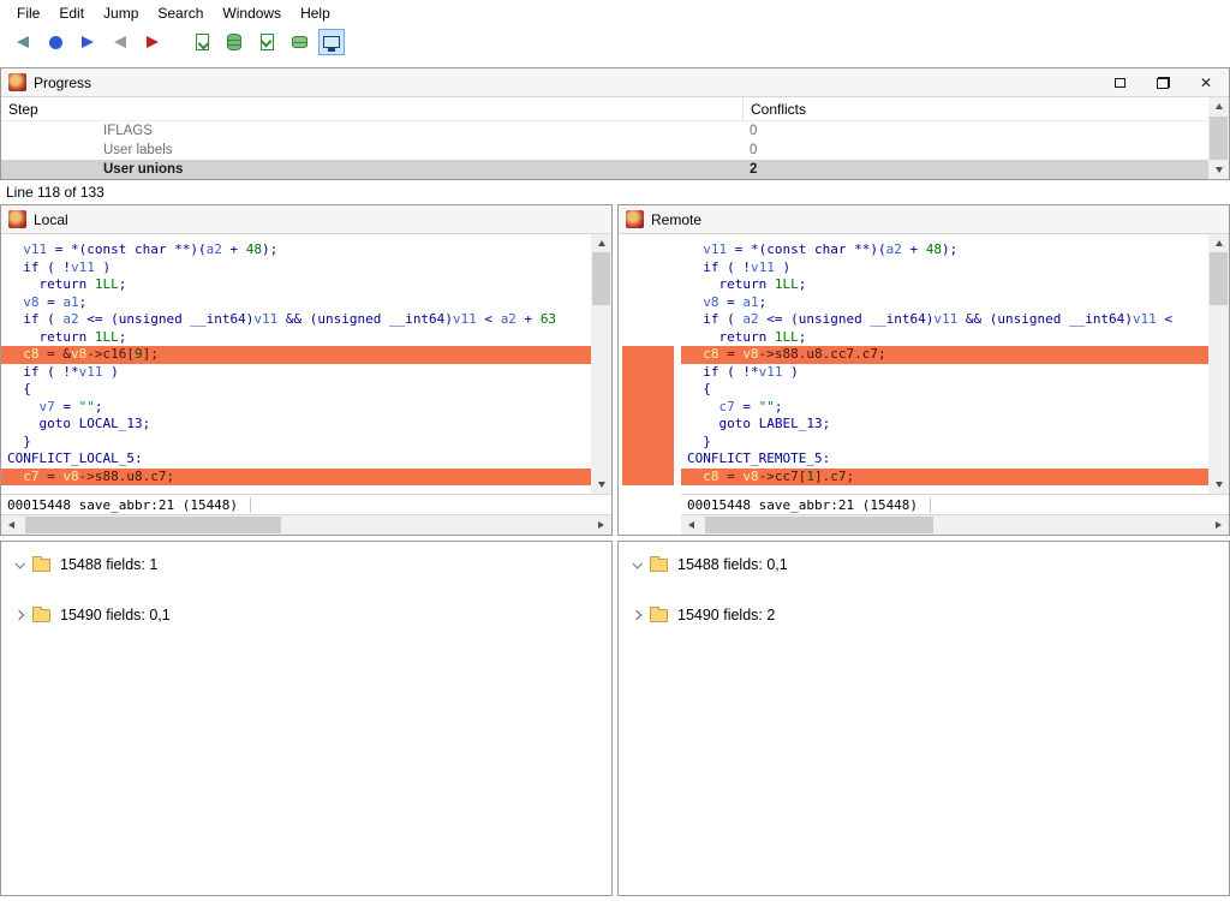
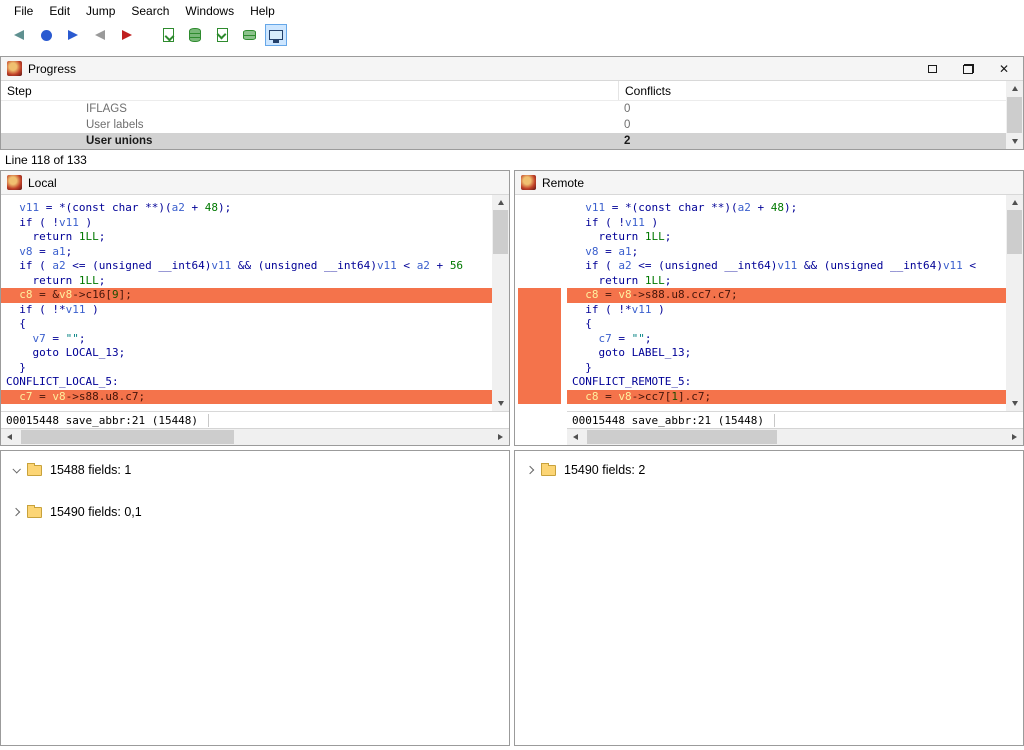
  File
  Edit
  Jump
  Search
  Windows
  Help
  Progress
  ✕
  Step
  Conflicts
  IFLAGS
  0
  User labels
  0
  User unions
  2
  Line 118 of 133
  Local
  v11 = *(const char **)(a2 + 48);
  if ( !v11 )
  return 1LL;
  v8 = a1;
- if ( a2 <= (unsigned __int64)v11 && (unsigned __int64)v11 < a2 + 63
+ if ( a2 <= (unsigned __int64)v11 && (unsigned __int64)v11 < a2 + 56
  return 1LL;
  c8 = &v8->c16[9];
  if ( !*v11 )
  {
  v7 = "";
  goto LOCAL_13;
  }
  CONFLICT_LOCAL_5:
  c7 = v8->s88.u8.c7;
  00015448 save_abbr:21 (15448)
  Remote
  v11 = *(const char **)(a2 + 48);
  if ( !v11 )
  return 1LL;
  v8 = a1;
  if ( a2 <= (unsigned __int64)v11 && (unsigned __int64)v11 <
  return 1LL;
  c8 = v8->s88.u8.cc7.c7;
  if ( !*v11 )
  {
  c7 = "";
  goto LABEL_13;
  }
  CONFLICT_REMOTE_5:
  c8 = v8->cc7[1].c7;
  00015448 save_abbr:21 (15448)
  15488 fields: 1
  15490 fields: 0,1
- 15488 fields: 0,1
  15490 fields: 2
